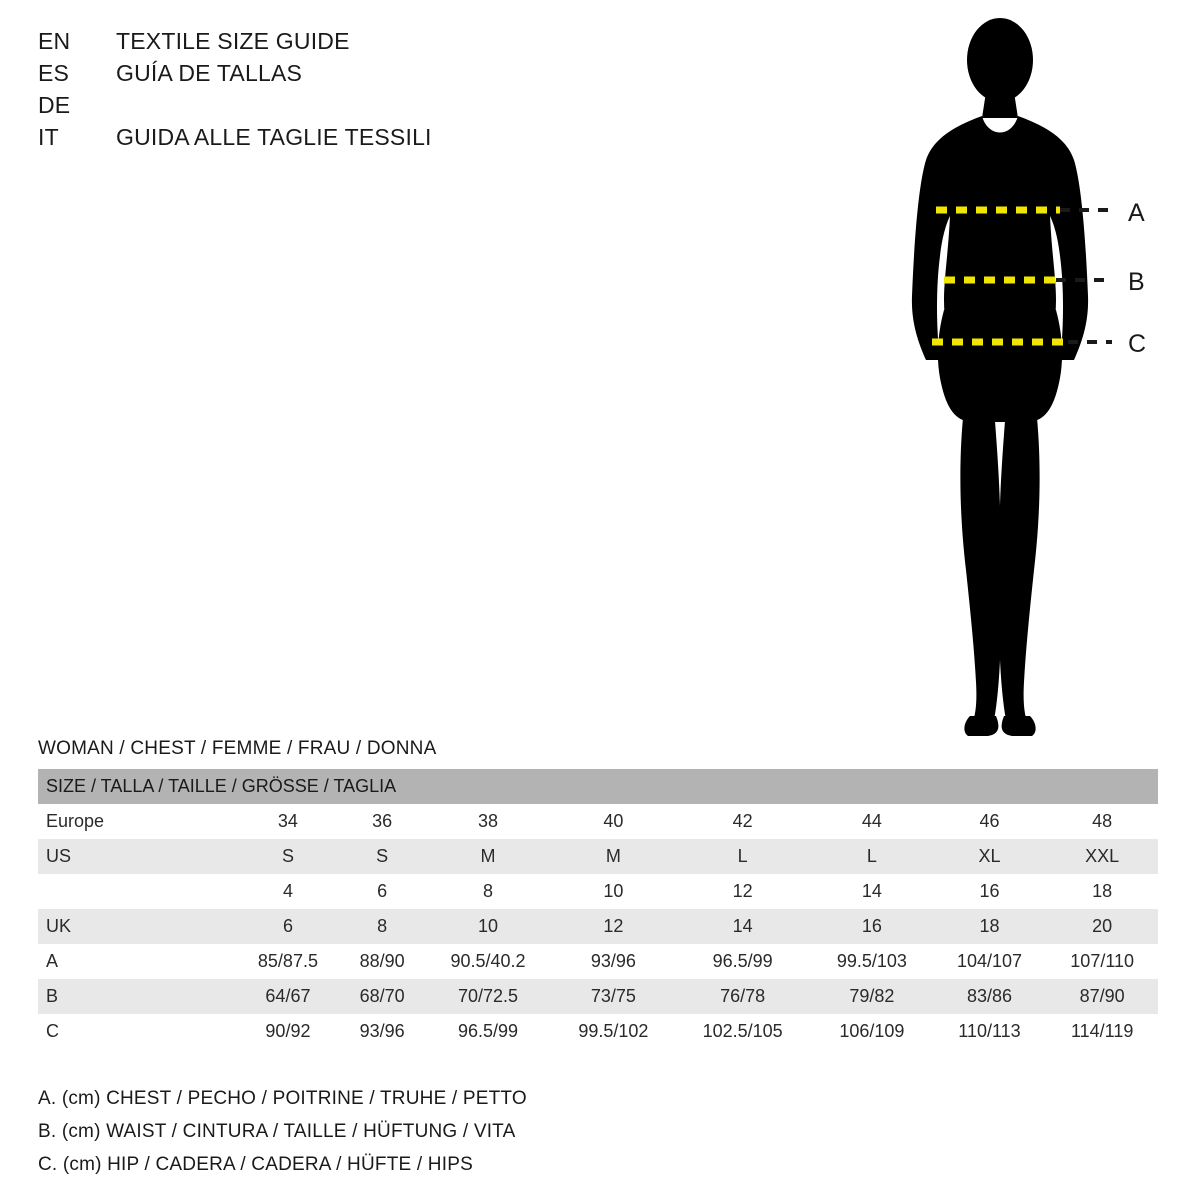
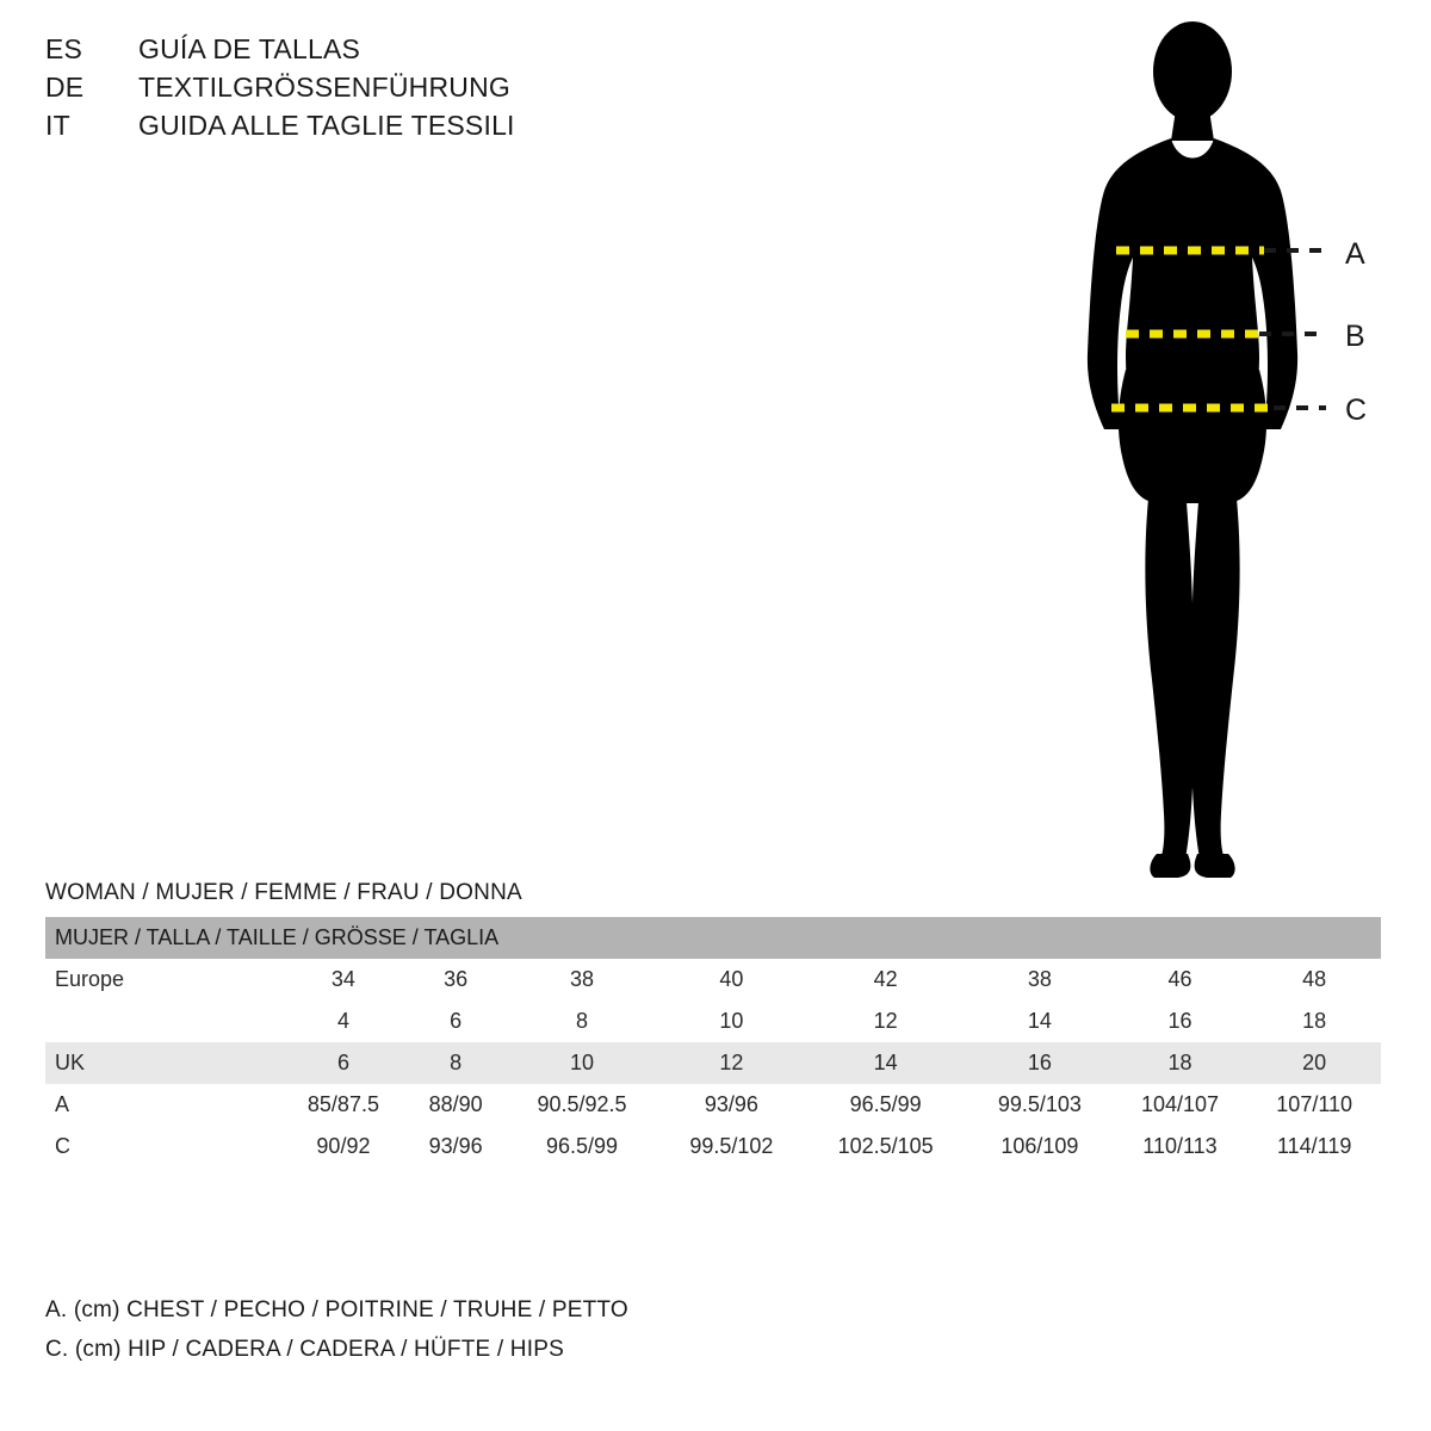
- EN
- TEXTILE SIZE GUIDE
  ES
  GUÍA DE TALLAS
  DE
+ TEXTILGRÖSSENFÜHRUNG
  IT
  GUIDA ALLE TAGLIE TESSILI
  A
  B
  C
- WOMAN / CHEST / FEMME / FRAU / DONNA
+ WOMAN / MUJER / FEMME / FRAU / DONNA
- SIZE / TALLA / TAILLE / GRÖSSE / TAGLIA
+ MUJER / TALLA / TAILLE / GRÖSSE / TAGLIA
- Europe	34	36	38	40	42	44	46	48
+ Europe	34	36	38	40	42	38	46	48
- US	S	S	M	M	L	L	XL	XXL
  	4	6	8	10	12	14	16	18
  UK	6	8	10	12	14	16	18	20
- A	85/87.5	88/90	90.5/40.2	93/96	96.5/99	99.5/103	104/107	107/110
+ A	85/87.5	88/90	90.5/92.5	93/96	96.5/99	99.5/103	104/107	107/110
- B	64/67	68/70	70/72.5	73/75	76/78	79/82	83/86	87/90
  C	90/92	93/96	96.5/99	99.5/102	102.5/105	106/109	110/113	114/119
  A. (cm) CHEST / PECHO / POITRINE / TRUHE / PETTO
- B. (cm) WAIST / CINTURA / TAILLE / HÜFTUNG / VITA
  C. (cm) HIP / CADERA / CADERA / HÜFTE / HIPS
